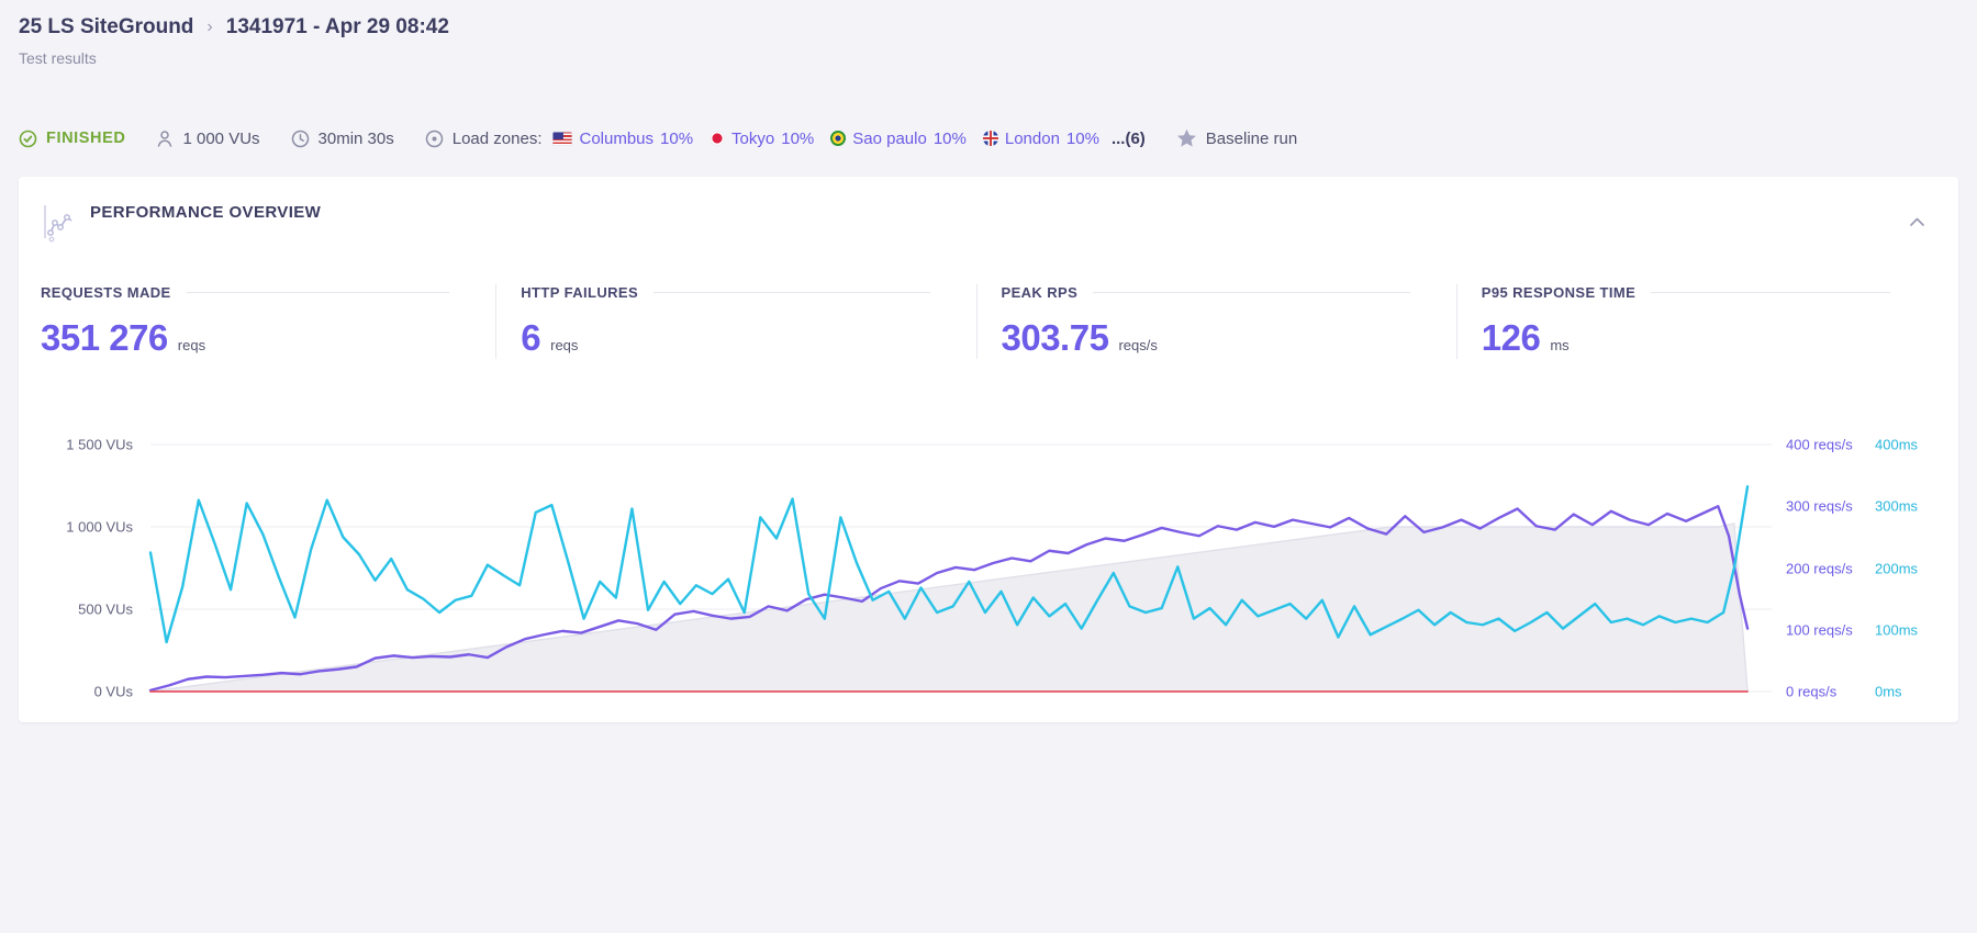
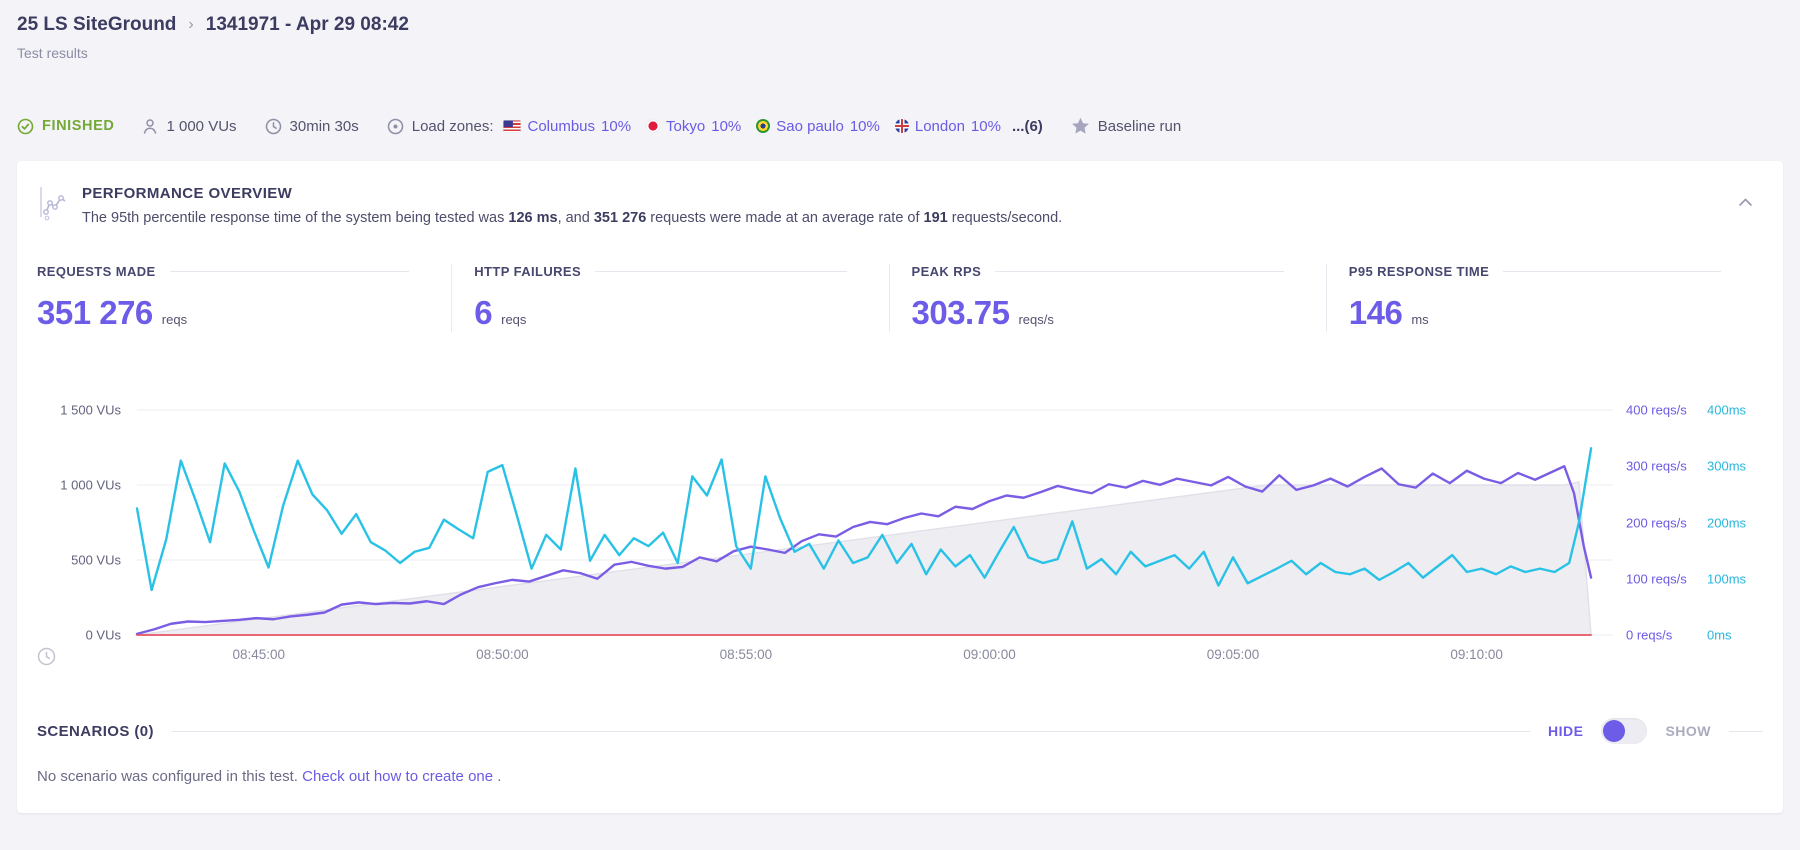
  25 LS SiteGround
  ›
  1341971 - Apr 29 08:42
  Test results
  FINISHED
  1 000 VUs
  30min 30s
  Load zones:
  Columbus
  10%
  Tokyo
  10%
  Sao paulo
  10%
  London
  10%
  ...(6)
  Baseline run
  PERFORMANCE OVERVIEW
+ The 95th percentile response time of the system being tested was 126 ms, and 351 276 requests were made at an average rate of 191 requests/second.
  REQUESTS MADE
  351 276
  reqs
  HTTP FAILURES
  6
  reqs
  PEAK RPS
  303.75
  reqs/s
  P95 RESPONSE TIME
- 126
+ 146
  ms
  0 VUs
  500 VUs
  1 000 VUs
  1 500 VUs
  0 reqs/s
  0ms
  100 reqs/s
  100ms
  200 reqs/s
  200ms
  300 reqs/s
  300ms
  400 reqs/s
  400ms
+ 08:45:00
+ 08:50:00
+ 08:55:00
+ 09:00:00
+ 09:05:00
+ 09:10:00
+ SCENARIOS (0)
+ HIDE
+ SHOW
+ No scenario was configured in this test. Check out how to create one .
